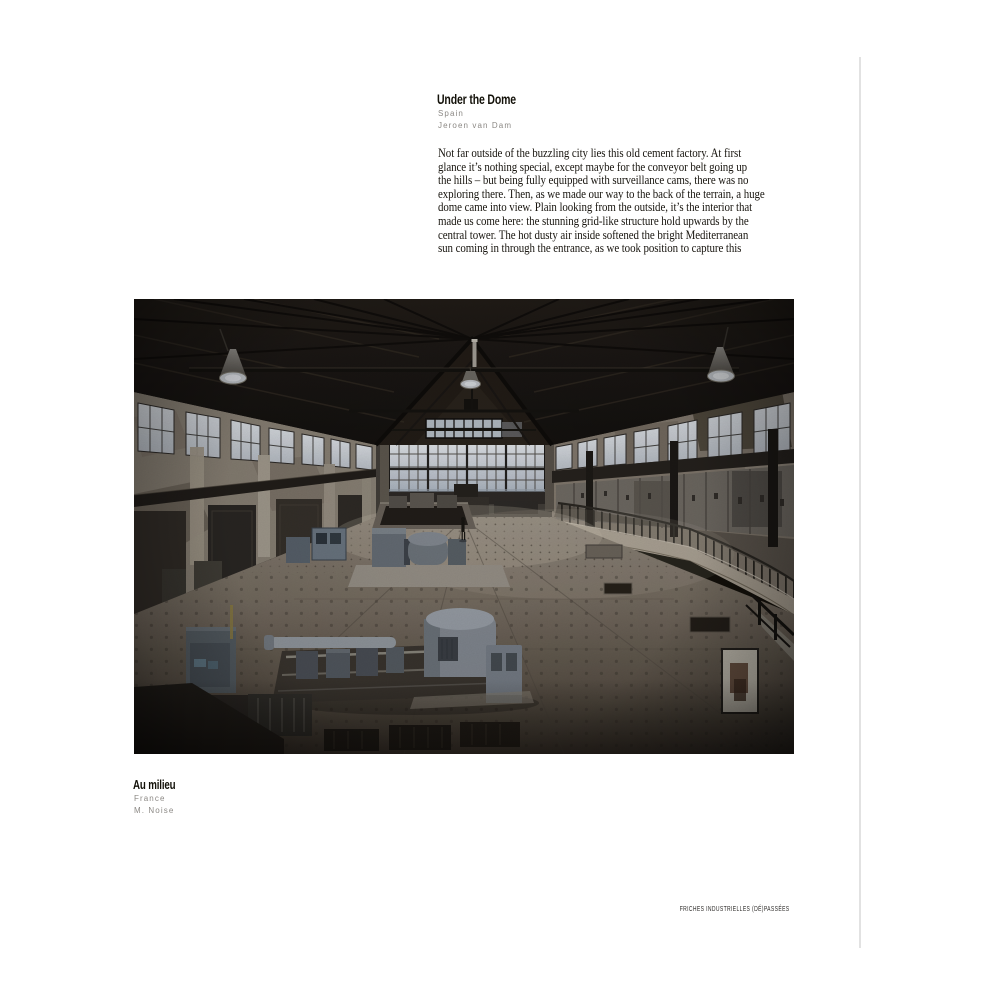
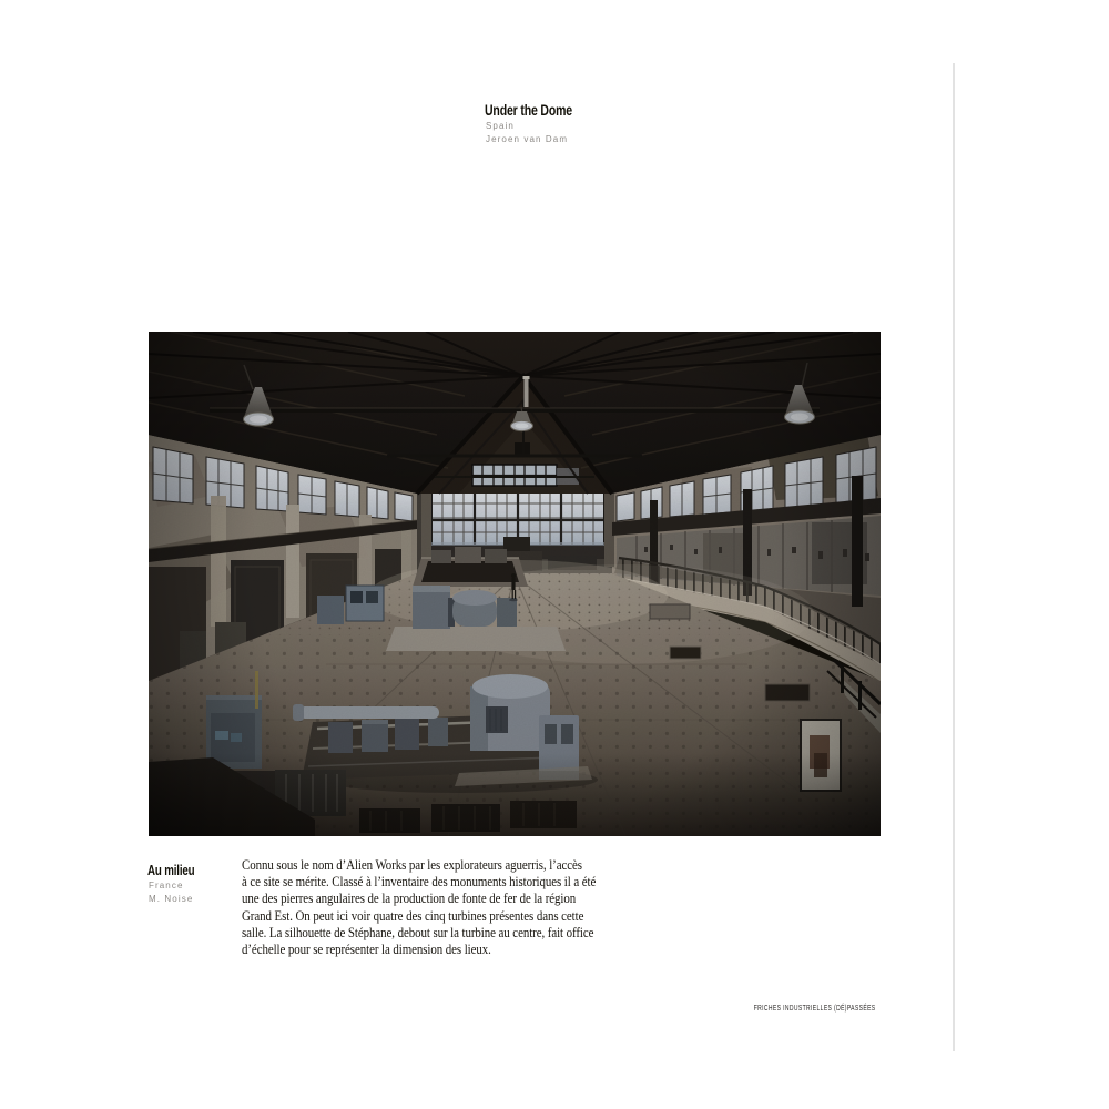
  Under the Dome
  Spain
  Jeroen van Dam
- Not far outside of the buzzling city lies this old cement factory. At first
- glance it’s nothing special, except maybe for the conveyor belt going up
- the hills – but being fully equipped with surveillance cams, there was no
- exploring there. Then, as we made our way to the back of the terrain, a huge
- dome came into view. Plain looking from the outside, it’s the interior that
- made us come here: the stunning grid-like structure hold upwards by the
- central tower. The hot dusty air inside softened the bright Mediterranean
- sun coming in through the entrance, as we took position to capture this
  Au milieu
  France
  M. Noise
+ Connu sous le nom d’Alien Works par les explorateurs aguerris, l’accès
+ à ce site se mérite. Classé à l’inventaire des monuments historiques il a été
+ une des pierres angulaires de la production de fonte de fer de la région
+ Grand Est. On peut ici voir quatre des cinq turbines présentes dans cette
+ salle. La silhouette de Stéphane, debout sur la turbine au centre, fait office
+ d’échelle pour se représenter la dimension des lieux.
